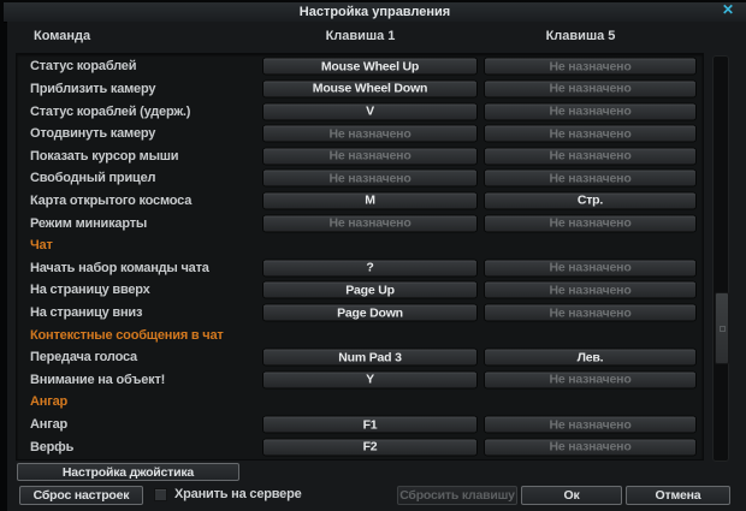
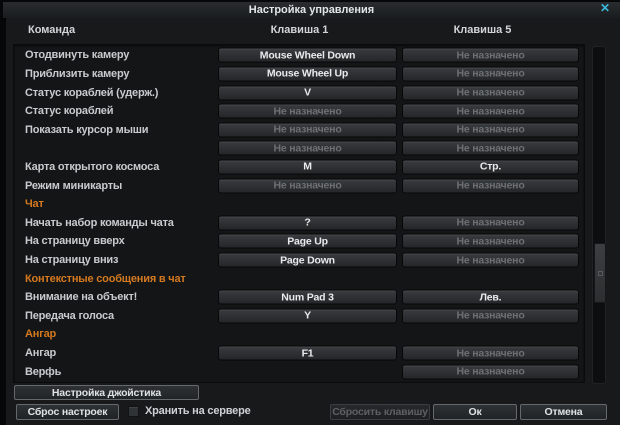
  Настройка управления
  ✕
  Команда
  Клавиша 1
  Клавиша 5
- Статус кораблей
+ Отодвинуть камеру
- Mouse Wheel Up
+ Mouse Wheel Down
  Не назначено
  Приблизить камеру
- Mouse Wheel Down
+ Mouse Wheel Up
  Не назначено
  Статус кораблей (удерж.)
  V
  Не назначено
- Отодвинуть камеру
+ Статус кораблей
  Не назначено
  Не назначено
  Показать курсор мыши
  Не назначено
  Не назначено
- Свободный прицел
  Не назначено
  Не назначено
  Карта открытого космоса
  M
  Стр.
  Режим миникарты
  Не назначено
  Не назначено
  Чат
  Начать набор команды чата
  ?
  Не назначено
  На страницу вверх
  Page Up
  Не назначено
  На страницу вниз
  Page Down
  Не назначено
  Контекстные сообщения в чат
- Передача голоса
+ Внимание на объект!
  Num Pad 3
  Лев.
- Внимание на объект!
+ Передача голоса
  Y
  Не назначено
  Ангар
  Ангар
  F1
  Не назначено
  Верфь
- F2
  Не назначено
  Настройка джойстика
  Сброс настроек
  Хранить на сервере
  Сбросить клавишу
  Ок
  Отмена
